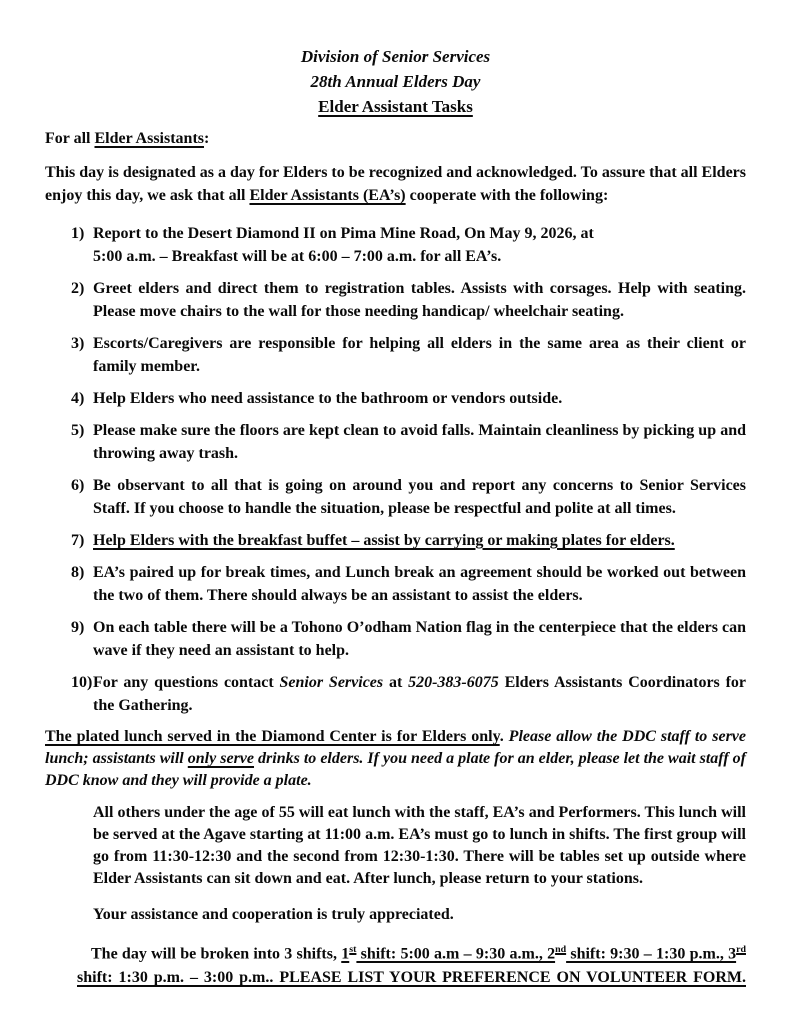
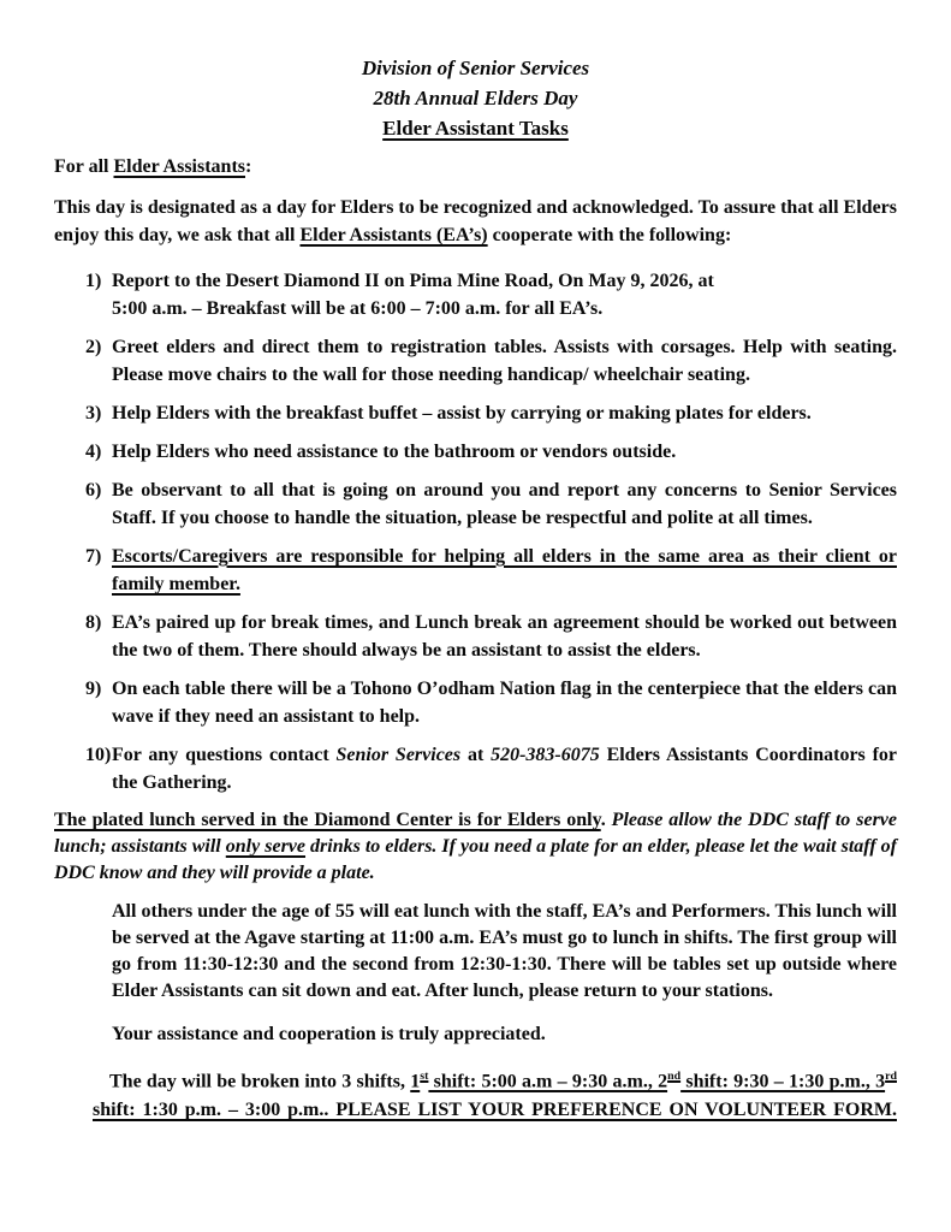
  Division of Senior Services
  28th Annual Elders Day
  Elder Assistant Tasks
  For all Elder Assistants:
  This day is designated as a day for Elders to be recognized and acknowledged. To assure that all Elders enjoy this day, we ask that all Elder Assistants (EA’s) cooperate with the following:
  1)
  Report to the Desert Diamond II on Pima Mine Road, On May 9, 2026, at
  5:00 a.m. – Breakfast will be at 6:00 – 7:00 a.m. for all EA’s.
  2)
  Greet elders and direct them to registration tables. Assists with corsages. Help with seating. Please move chairs to the wall for those needing handicap/ wheelchair seating.
  3)
- Escorts/Caregivers are responsible for helping all elders in the same area as their client or family member.
+ Help Elders with the breakfast buffet – assist by carrying or making plates for elders.
  4)
  Help Elders who need assistance to the bathroom or vendors outside.
- 5)
- Please make sure the floors are kept clean to avoid falls. Maintain cleanliness by picking up and throwing away trash.
  6)
  Be observant to all that is going on around you and report any concerns to Senior Services Staff. If you choose to handle the situation, please be respectful and polite at all times.
  7)
- Help Elders with the breakfast buffet – assist by carrying or making plates for elders.
+ Escorts/Caregivers are responsible for helping all elders in the same area as their client or family member.
  8)
  EA’s paired up for break times, and Lunch break an agreement should be worked out between the two of them. There should always be an assistant to assist the elders.
  9)
  On each table there will be a Tohono O’odham Nation flag in the centerpiece that the elders can wave if they need an assistant to help.
  10)
  For any questions contact Senior Services at 520-383-6075 Elders Assistants Coordinators for the Gathering.
  The plated lunch served in the Diamond Center is for Elders only. Please allow the DDC staff to serve lunch; assistants will only serve drinks to elders. If you need a plate for an elder, please let the wait staff of DDC know and they will provide a plate.
  All others under the age of 55 will eat lunch with the staff, EA’s and Performers. This lunch will be served at the Agave starting at 11:00 a.m. EA’s must go to lunch in shifts. The first group will go from 11:30-12:30 and the second from 12:30-1:30. There will be tables set up outside where Elder Assistants can sit down and eat. After lunch, please return to your stations.
  Your assistance and cooperation is truly appreciated.
  The day will be broken into 3 shifts, 1st shift: 5:00 a.m – 9:30 a.m., 2nd shift: 9:30 – 1:30 p.m., 3rd shift: 1:30 p.m. – 3:00 p.m.. PLEASE LIST YOUR PREFERENCE ON VOLUNTEER FORM.
